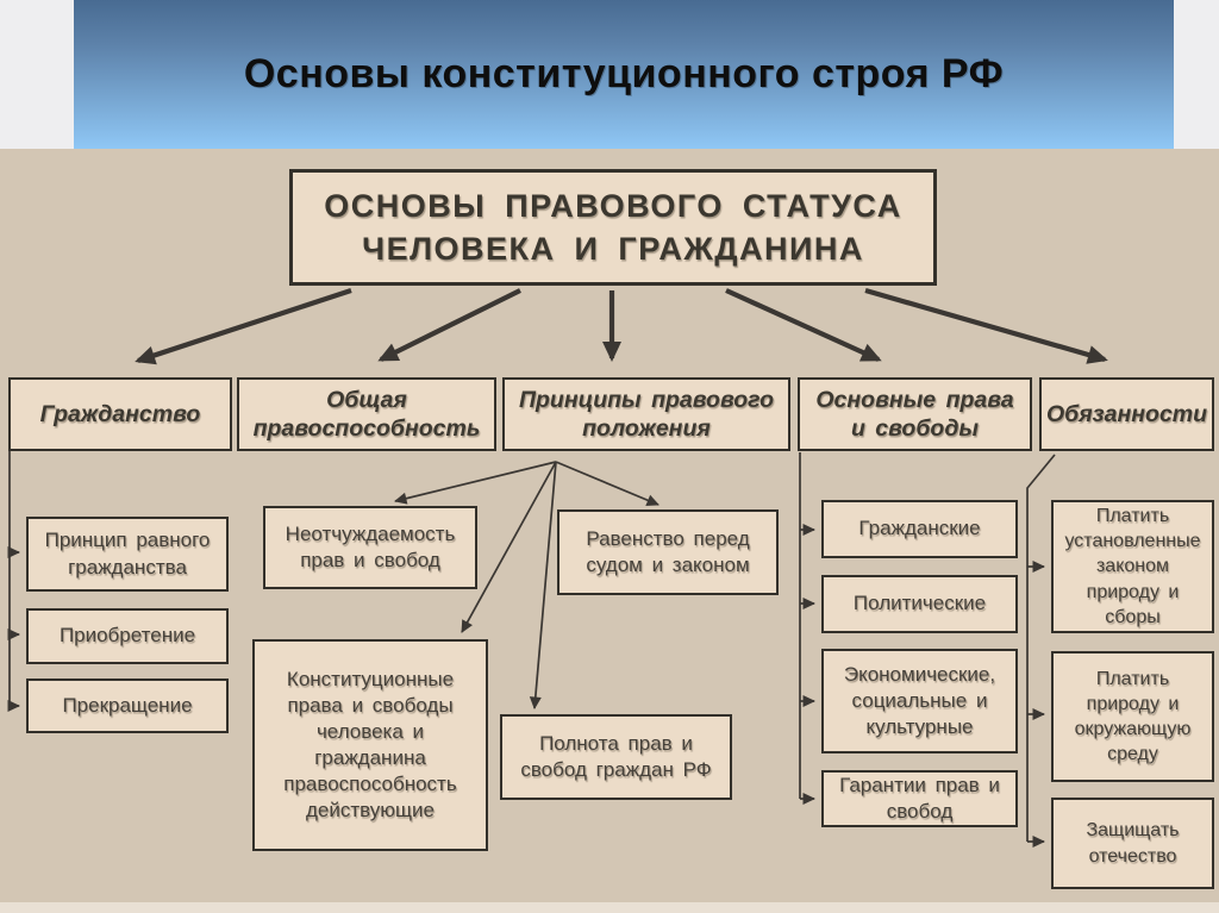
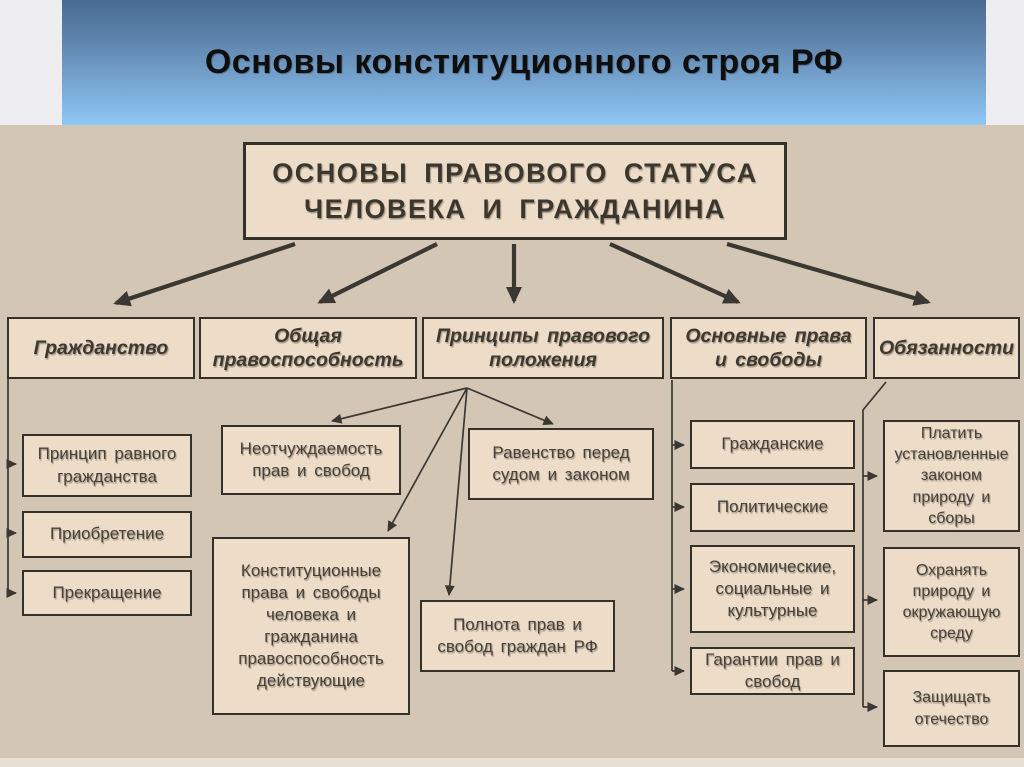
  Основы конституционного строя РФ
  ОСНОВЫ ПРАВОВОГО СТАТУСА
  ЧЕЛОВЕКА И ГРАЖДАНИНА
  Гражданство
  Общая
  правоспособность
  Принципы правового
  положения
  Основные права
  и свободы
  Обязанности
  Принцип равного гражданства
  Приобретение
  Прекращение
  Неотчуждаемость прав и свобод
  Конституционные права и свободы человека и гражданина правоспособность действующие
  Равенство перед судом и законом
  Полнота прав и свобод граждан РФ
  Гражданские
  Политические
  Экономические, социальные и культурные
  Гарантии прав и свобод
  Платить установленные законом природу и сборы
- Платить природу и окружающую среду
+ Охранять природу и окружающую среду
  Защищать отечество
